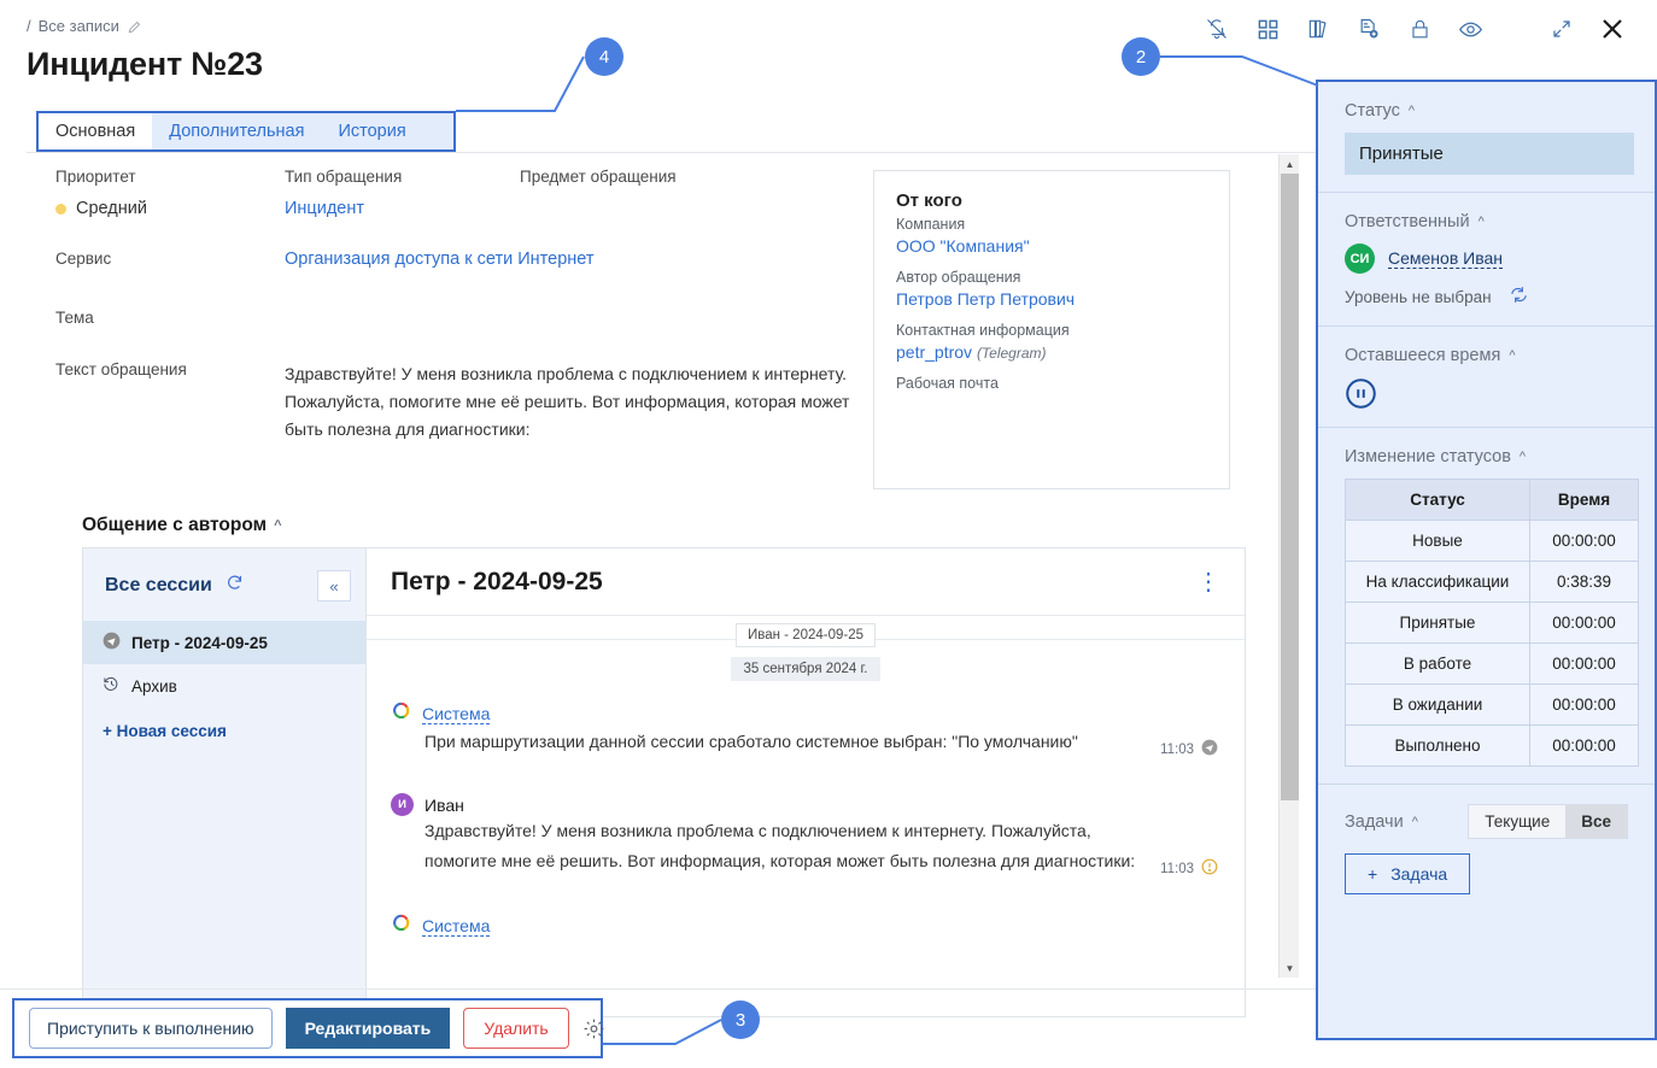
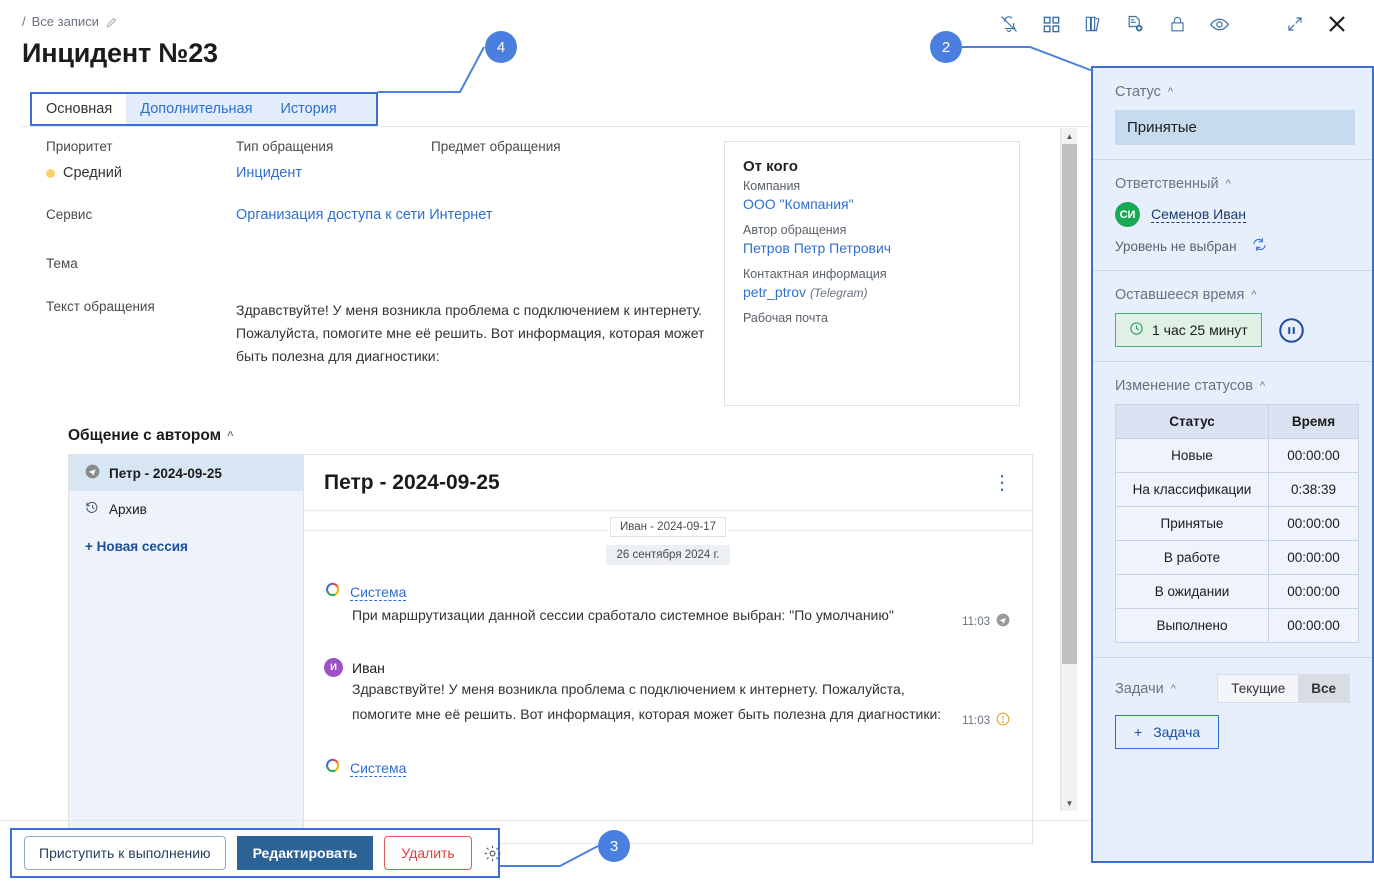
  /
  Все записи
  Инцидент №23
  Основная
  Дополнительная
  История
  Приоритет
  Тип обращения
  Предмет обращения
  Средний
  Инцидент
  Сервис
  Организация доступа к сети Интернет
  Тема
  Текст обращения
  Здравствуйте! У меня возникла проблема с подключением к интернету. Пожалуйста, помогите мне её решить. Вот информация, которая может быть полезна для диагностики:
  От кого
  Компания
  ООО "Компания"
  Автор обращения
  Петров Петр Петрович
  Контактная информация
  petr_ptrov (Telegram)
  Рабочая почта
  Общение с автором
  ^
- Все сессии
- «
  Петр - 2024-09-25
  Архив
  + Новая сессия
  Петр - 2024-09-25
  ⋮
- Иван - 2024-09-25
+ Иван - 2024-09-17
- 35 сентября 2024 г.
+ 26 сентября 2024 г.
  Система
  При маршрутизации данной сессии сработало системное выбран: "По умолчанию"
  11:03
  И
  Иван
  Здравствуйте! У меня возникла проблема с подключением к интернету. Пожалуйста, помогите мне её решить. Вот информация, которая может быть полезна для диагностики:
  11:03
  Система
  ▲
  ▼
  Статус
  ^
  Принятые
  Ответственный
  ^
  СИ
  Семенов Иван
  Уровень не выбран
  Оставшееся время
  ^
+ 1 час 25 минут
  Изменение статусов
  ^
  Статус	Время
  Новые	00:00:00
  На классификации	0:38:39
  Принятые	00:00:00
  В работе	00:00:00
  В ожидании	00:00:00
  Выполнено	00:00:00
  Задачи
  ^
  Текущие
  Все
  +
  Задача
  Приступить к выполнению
  Редактировать
  Удалить
  4
  2
  3
